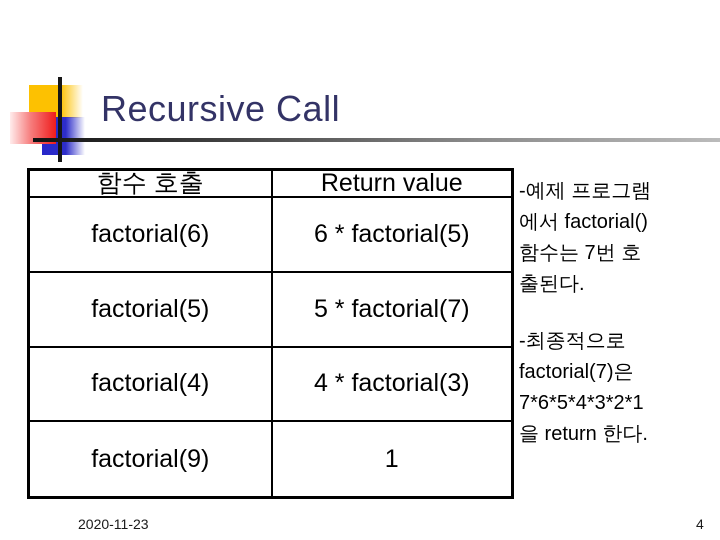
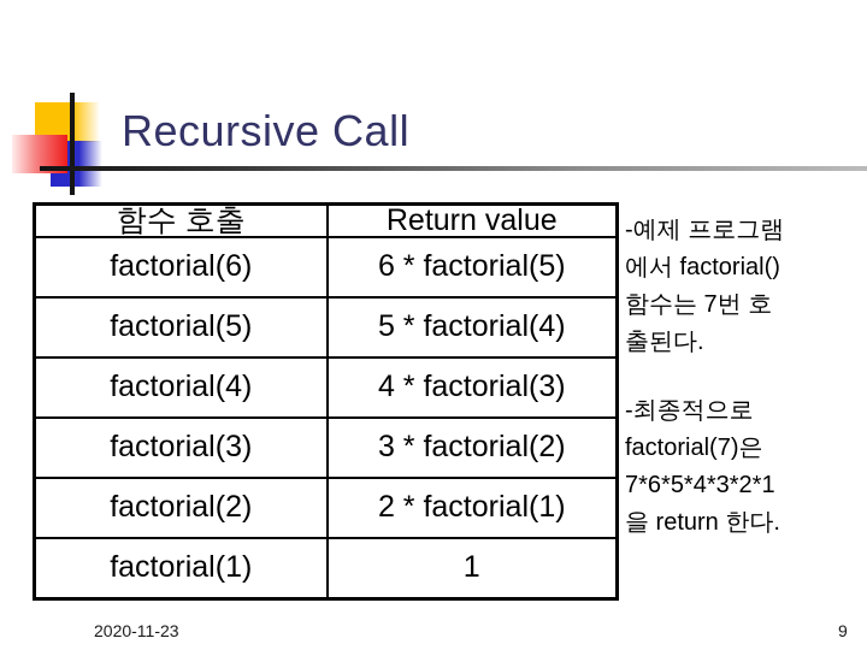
  Recursive Call
  함수 호출	Return value
  factorial(6)	6 * factorial(5)
- factorial(5)	5 * factorial(7)
+ factorial(5)	5 * factorial(4)
  factorial(4)	4 * factorial(3)
+ factorial(3)	3 * factorial(2)
+ factorial(2)	2 * factorial(1)
- factorial(9)	1
+ factorial(1)	1
  -예제 프로그램
  에서 factorial()
  함수는 7번 호
  출된다.
  -최종적으로
  factorial(7)은
  7*6*5*4*3*2*1
  을 return 한다.
  2020-11-23
- 4
+ 9
